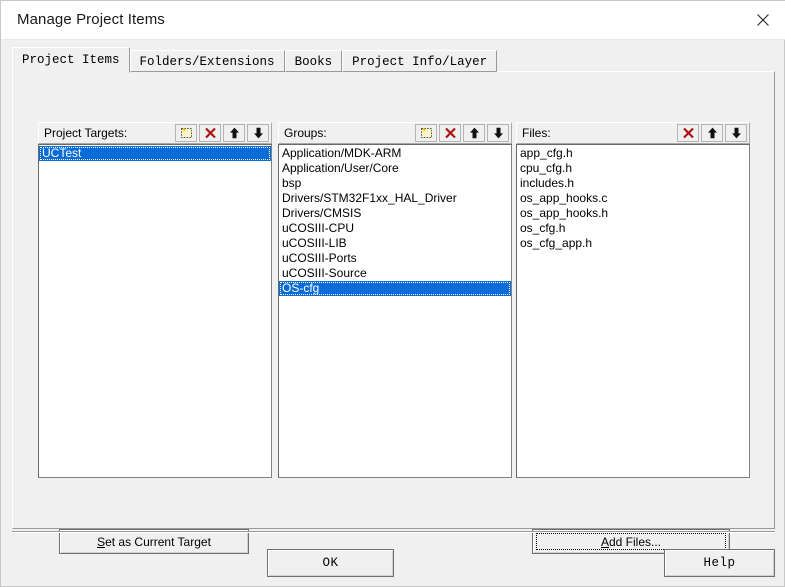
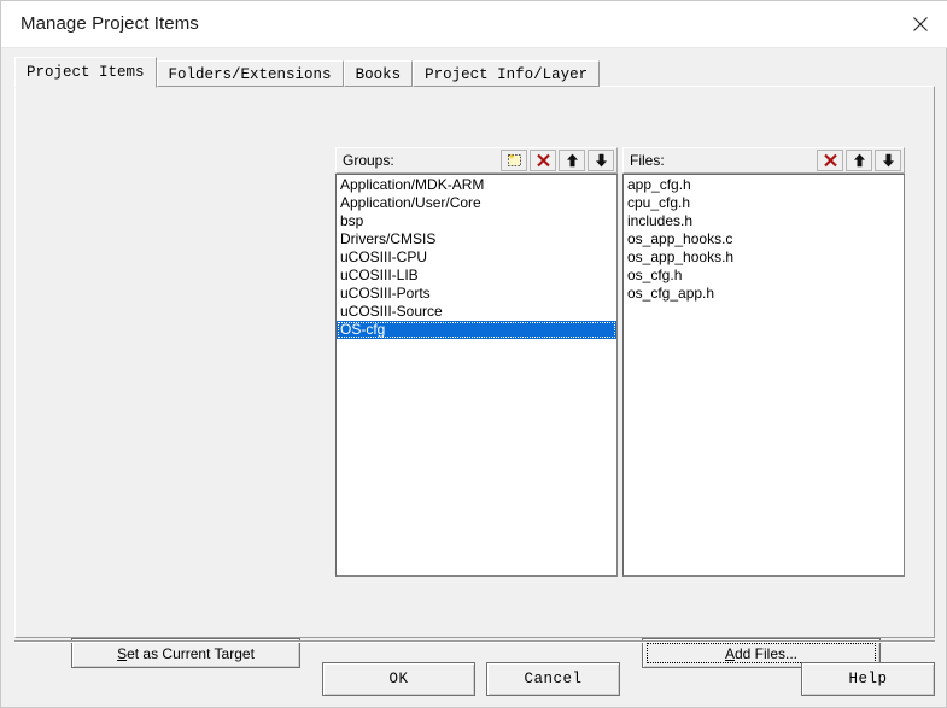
  Manage Project Items
  Project Items
  Folders/Extensions
  Books
  Project Info/Layer
- Project Targets:
- UCTest
  Groups:
  Application/MDK-ARM
  Application/User/Core
  bsp
- Drivers/STM32F1xx_HAL_Driver
  Drivers/CMSIS
  uCOSIII-CPU
  uCOSIII-LIB
  uCOSIII-Ports
  uCOSIII-Source
  OS-cfg
  Files:
  app_cfg.h
  cpu_cfg.h
  includes.h
  os_app_hooks.c
  os_app_hooks.h
  os_cfg.h
  os_cfg_app.h
  Set as Current Target
  Add Files...
  OK
+ Cancel
  Help
